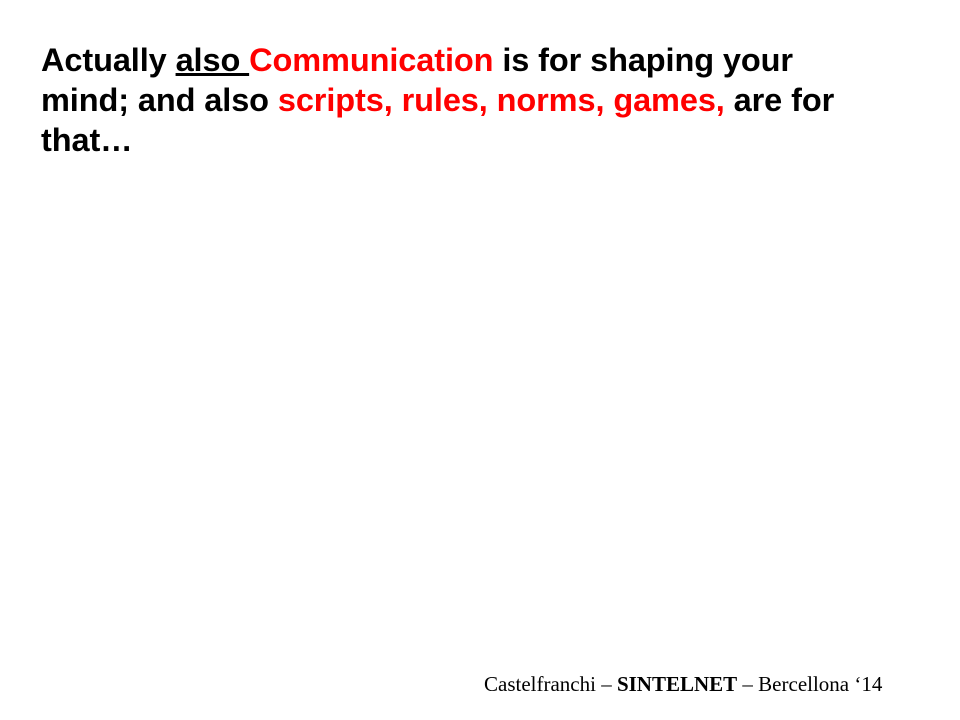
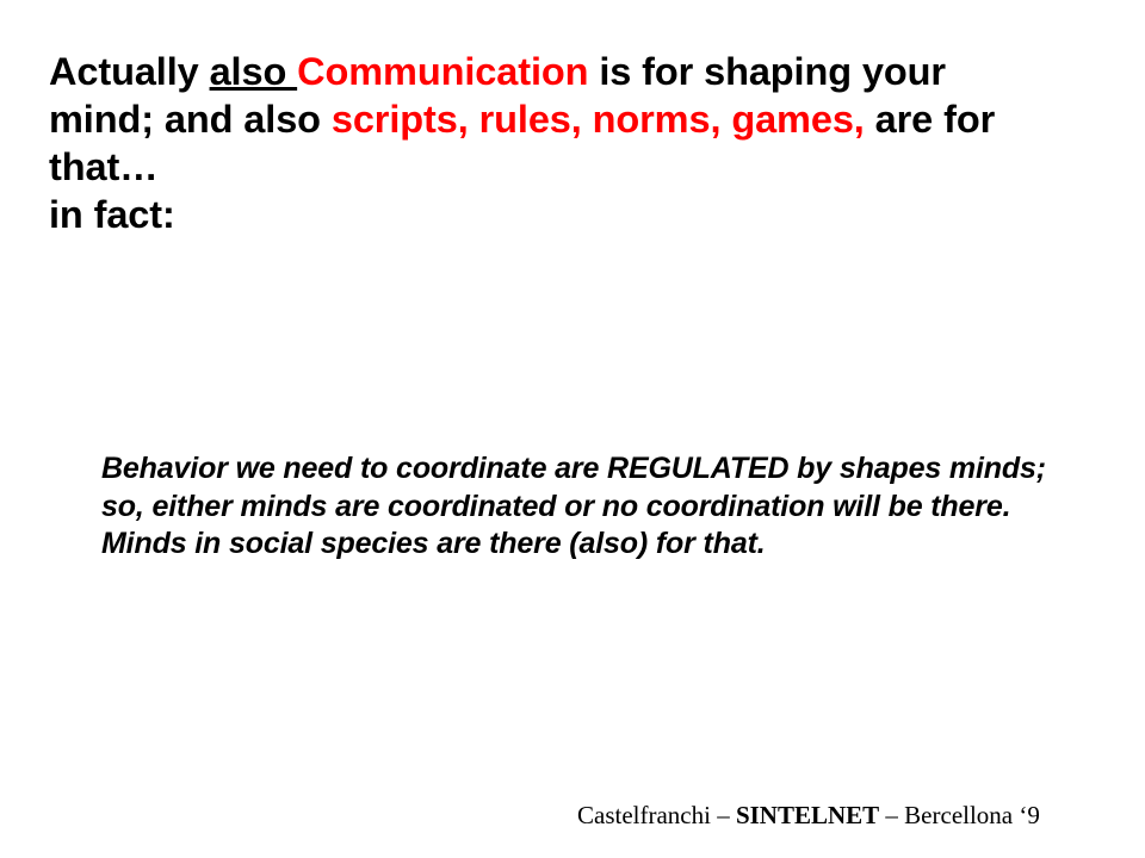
  Actually also Communication is for shaping your mind; and also scripts, rules, norms, games, are for that…
+ in fact:
+ Behavior we need to coordinate are REGULATED by shapes minds; so, either minds are coordinated or no coordination will be there. Minds in social species are there (also) for that.
- Castelfranchi – SINTELNET – Bercellona ‘14
+ Castelfranchi – SINTELNET – Bercellona ‘9
